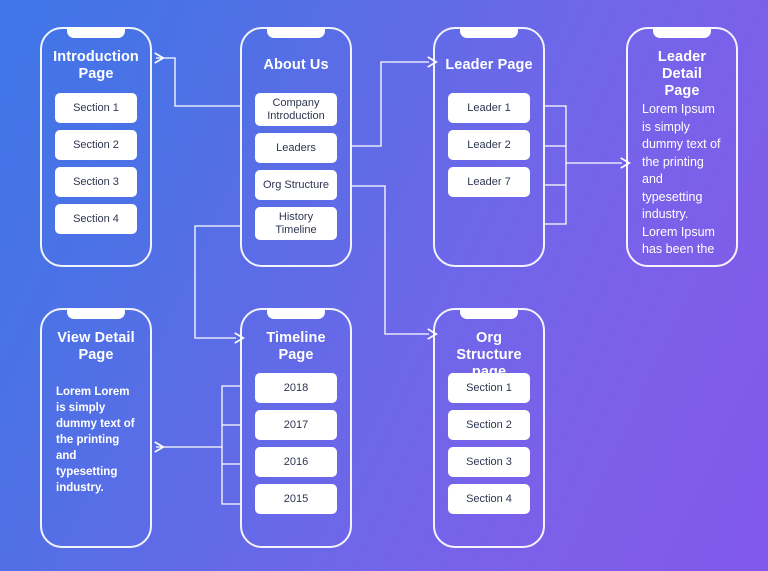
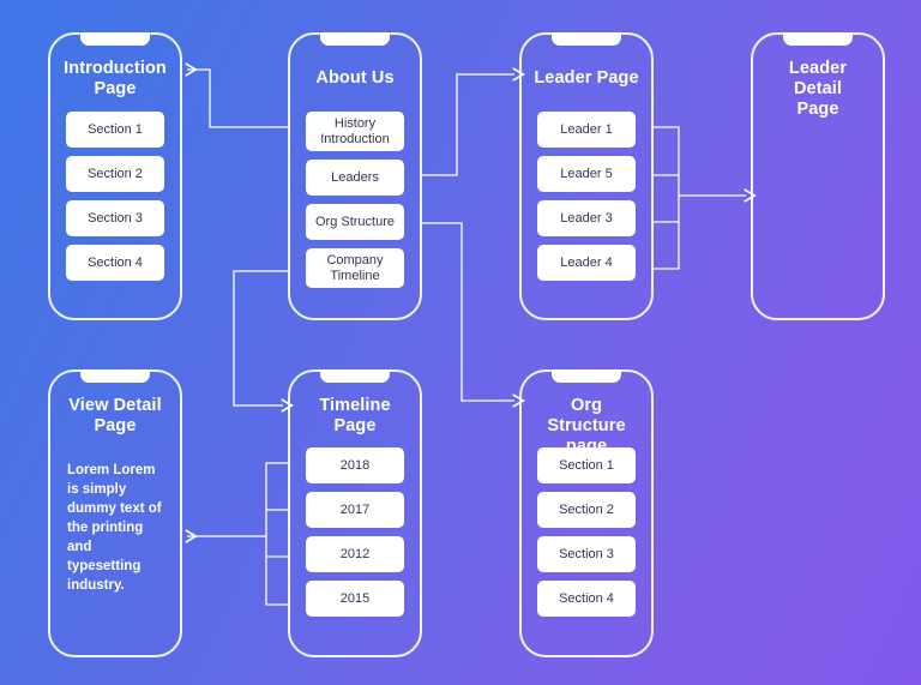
  Introduction
  Page
  Section 1
  Section 2
  Section 3
  Section 4
  About Us
- Company
+ History
  Introduction
  Leaders
  Org Structure
- History
+ Company
  Timeline
  Leader Page
  Leader 1
- Leader 2
+ Leader 5
+ Leader 3
- Leader 7
+ Leader 4
  Leader Detail
  Page
- Lorem Ipsum is simply dummy text of the printing and typesetting industry. Lorem Ipsum has been the
  View Detail
  Page
  Lorem Lorem is simply dummy text of the printing and typesetting industry.
  Timeline
  Page
  2018
  2017
- 2016
+ 2012
  2015
  Org Structure
  page
  Section 1
  Section 2
  Section 3
  Section 4
